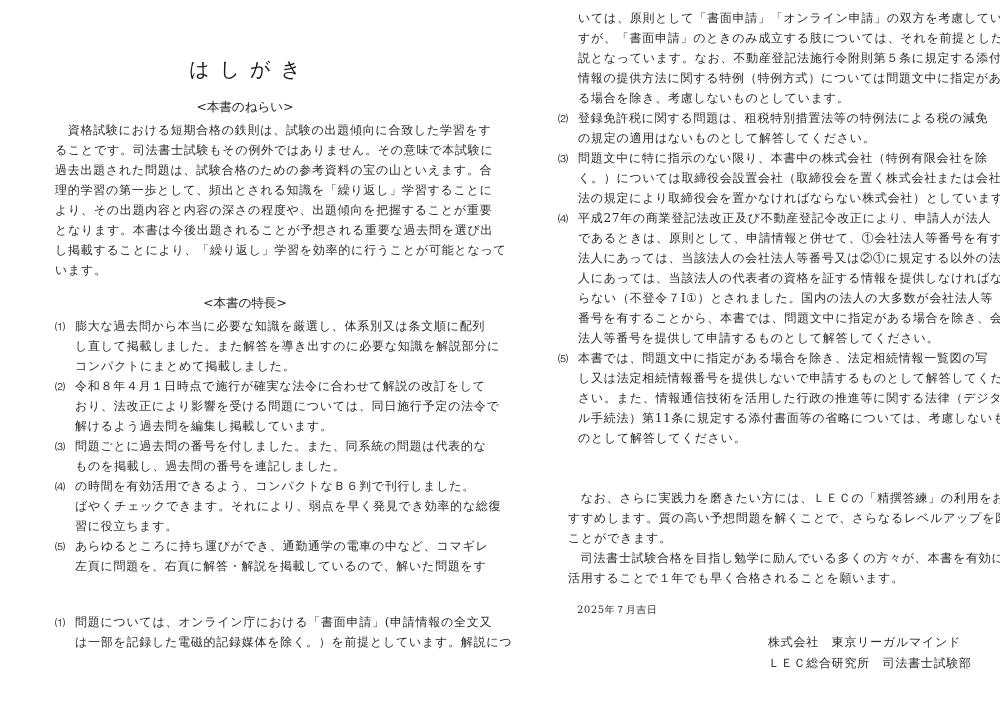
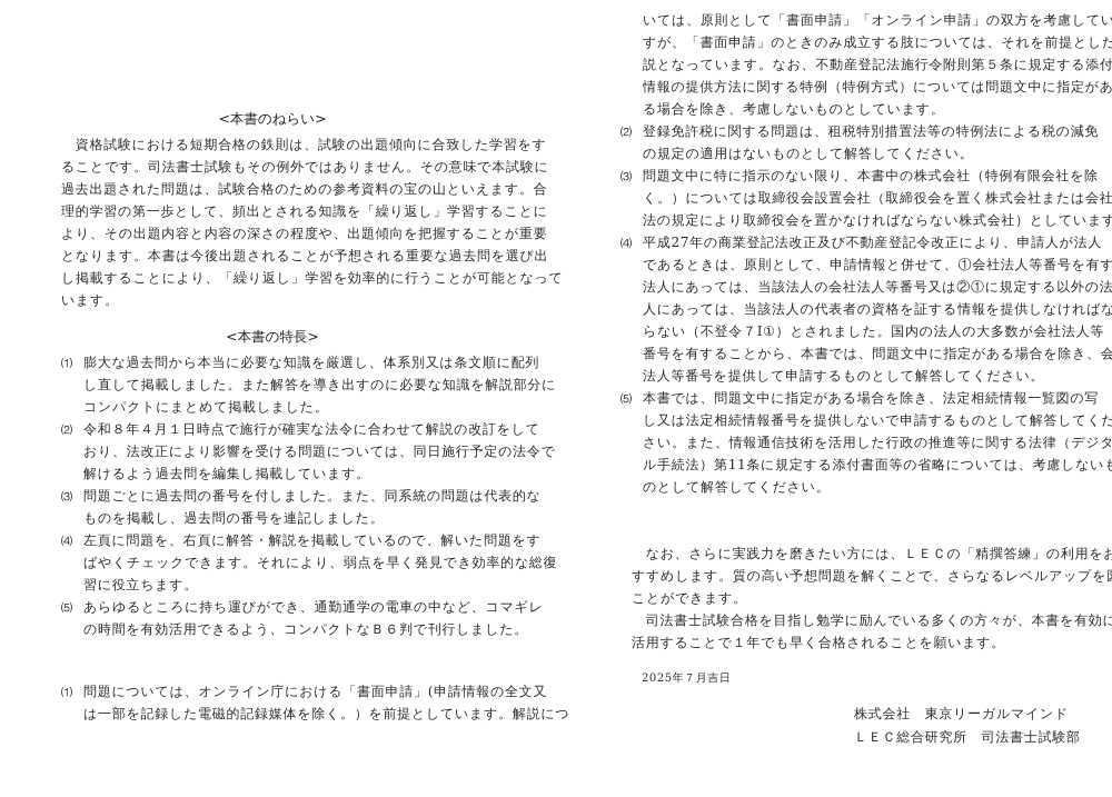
- はしがき
  <本書のねらい>
  資格試験における短期合格の鉄則は、試験の出題傾向に合致した学習をす
  ることです。司法書士試験もその例外ではありません。その意味で本試験に
  過去出題された問題は、試験合格のための参考資料の宝の山といえます。合
  理的学習の第一歩として、頻出とされる知識を「繰り返し」学習することに
  より、その出題内容と内容の深さの程度や、出題傾向を把握することが重要
  となります。本書は今後出題されることが予想される重要な過去問を選び出
  し掲載することにより、「繰り返し」学習を効率的に行うことが可能となって
  います。
  <本書の特長>
  ⑴ 膨大な過去問から本当に必要な知識を厳選し、体系別又は条文順に配列
  し直して掲載しました。また解答を導き出すのに必要な知識を解説部分に
  コンパクトにまとめて掲載しました。
  ⑵ 令和８年４月１日時点で施行が確実な法令に合わせて解説の改訂をして
  おり、法改正により影響を受ける問題については、同日施行予定の法令で
  解けるよう過去問を編集し掲載しています。
  ⑶ 問題ごとに過去問の番号を付しました。また、同系統の問題は代表的な
  ものを掲載し、過去問の番号を連記しました。
- ⑷ の時間を有効活用できるよう、コンパクトなＢ６判で刊行しました。
+ ⑷ 左頁に問題を、右頁に解答・解説を掲載しているので、解いた問題をす
  ばやくチェックできます。それにより、弱点を早く発見でき効率的な総復
  習に役立ちます。
  ⑸ あらゆるところに持ち運びができ、通勤通学の電車の中など、コマギレ
- 左頁に問題を、右頁に解答・解説を掲載しているので、解いた問題をす
+ の時間を有効活用できるよう、コンパクトなＢ６判で刊行しました。
  ⑴ 問題については、オンライン庁における「書面申請」(申請情報の全文又
  は一部を記録した電磁的記録媒体を除く。）を前提としています。解説につ
  いては、原則として「書面申請」「オンライン申請」の双方を考慮してい
  すが、「書面申請」のときのみ成立する肢については、それを前提とした
  説となっています。なお、不動産登記法施行令附則第５条に規定する添付
  情報の提供方法に関する特例（特例方式）については問題文中に指定があ
  る場合を除き、考慮しないものとしています。
  ⑵ 登録免許税に関する問題は、租税特別措置法等の特例法による税の減免
  の規定の適用はないものとして解答してください。
  ⑶ 問題文中に特に指示のない限り、本書中の株式会社（特例有限会社を除
  く。）については取締役会設置会社（取締役会を置く株式会社または会社
  法の規定により取締役会を置かなければならない株式会社）としています
  ⑷ 平成27年の商業登記法改正及び不動産登記令改正により、申請人が法人
  であるときは、原則として、申請情報と併せて、①会社法人等番号を有す
  法人にあっては、当該法人の会社法人等番号又は②①に規定する以外の法
  人にあっては、当該法人の代表者の資格を証する情報を提供しなければな
  らない（不登令７Ⅰ①）とされました。国内の法人の大多数が会社法人等
  番号を有することから、本書では、問題文中に指定がある場合を除き、会
  法人等番号を提供して申請するものとして解答してください。
  ⑸ 本書では、問題文中に指定がある場合を除き、法定相続情報一覧図の写
  し又は法定相続情報番号を提供しないで申請するものとして解答してくだ
  さい。また、情報通信技術を活用した行政の推進等に関する法律（デジタ
  ル手続法）第11条に規定する添付書面等の省略については、考慮しない
  のとして解答してください。
  なお、さらに実践力を磨きたい方には、ＬＥＣの「精撰答練」の利用をお
  すすめします。質の高い予想問題を解くことで、さらなるレベルアップを
  ことができます。
  司法書士試験合格を目指し勉学に励んでいる多くの方々が、本書を有効に
  活用することで１年でも早く合格されることを願います。
  2025年７月吉日
  株式会社 東京リーガルマインド
  ＬＥＣ総合研究所 司法書士試験部
